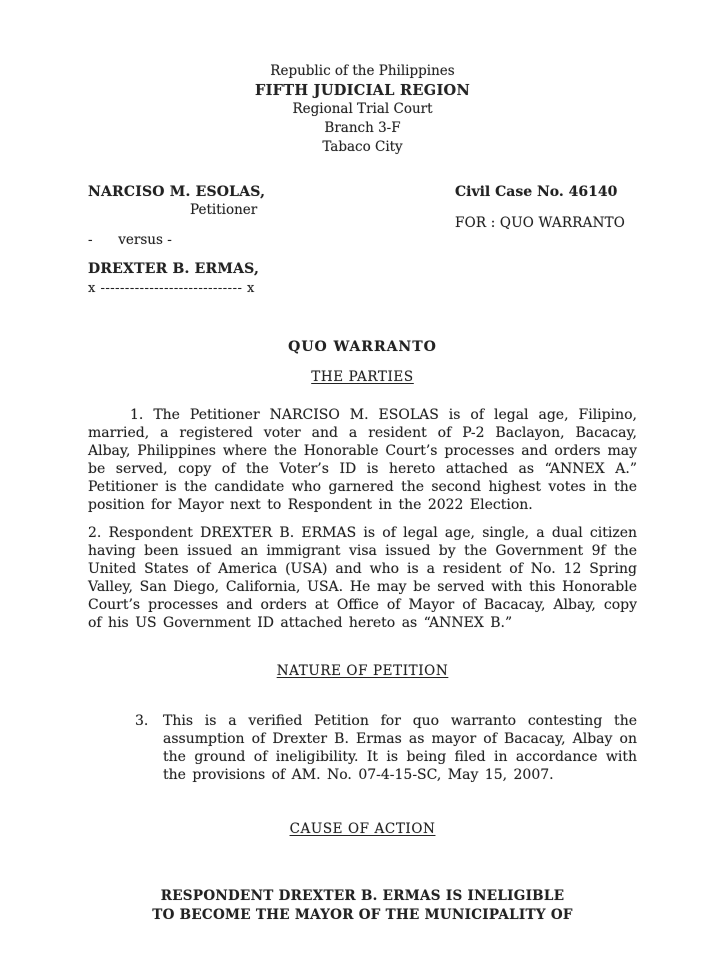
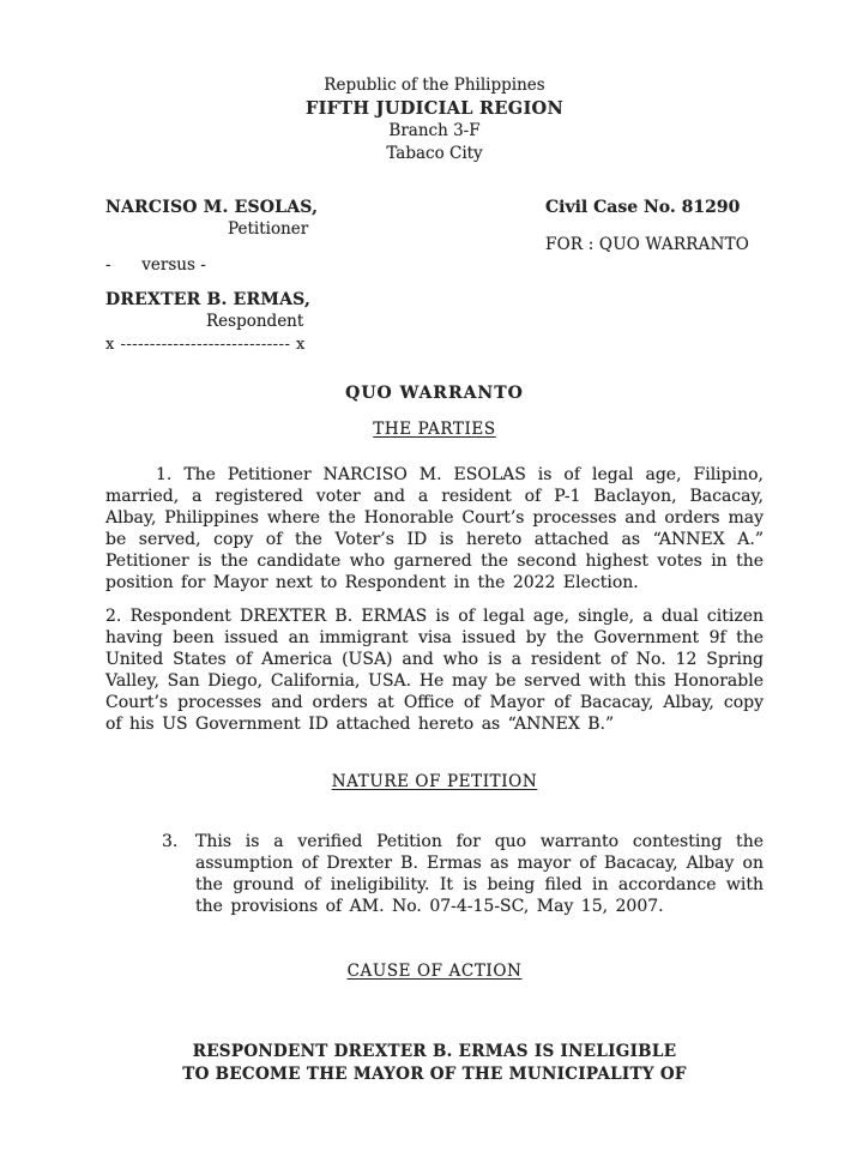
  Republic of the Philippines
  FIFTH JUDICIAL REGION
- Regional Trial Court
  Branch 3-F
  Tabaco City
  NARCISO M. ESOLAS,
  Petitioner
  - versus -
  DREXTER B. ERMAS,
+ Respondent
  x ----------------------------- x
- Civil Case No. 46140
+ Civil Case No. 81290
  FOR : QUO WARRANTO
  QUO WARRANTO
  THE PARTIES
- 1. The Petitioner NARCISO M. ESOLAS is of legal age, Filipino, married, a registered voter and a resident of P-2 Baclayon, Bacacay, Albay, Philippines where the Honorable Court’s processes and orders may be served, copy of the Voter’s ID is hereto attached as “ANNEX A.” Petitioner is the candidate who garnered the second highest votes in the position for Mayor next to Respondent in the 2022 Election.
+ 1. The Petitioner NARCISO M. ESOLAS is of legal age, Filipino, married, a registered voter and a resident of P-1 Baclayon, Bacacay, Albay, Philippines where the Honorable Court’s processes and orders may be served, copy of the Voter’s ID is hereto attached as “ANNEX A.” Petitioner is the candidate who garnered the second highest votes in the position for Mayor next to Respondent in the 2022 Election.
  2. Respondent DREXTER B. ERMAS is of legal age, single, a dual citizen having been issued an immigrant visa issued by the Government 9f the United States of America (USA) and who is a resident of No. 12 Spring Valley, San Diego, California, USA. He may be served with this Honorable Court’s processes and orders at Office of Mayor of Bacacay, Albay, copy of his US Government ID attached hereto as “ANNEX B.”
  NATURE OF PETITION
  3.
  This is a verified Petition for quo warranto contesting the assumption of Drexter B. Ermas as mayor of Bacacay, Albay on the ground of ineligibility. It is being filed in accordance with the provisions of AM. No. 07-4-15-SC, May 15, 2007.
  CAUSE OF ACTION
  RESPONDENT DREXTER B. ERMAS IS INELIGIBLE TO BECOME THE MAYOR OF THE MUNICIPALITY OF
